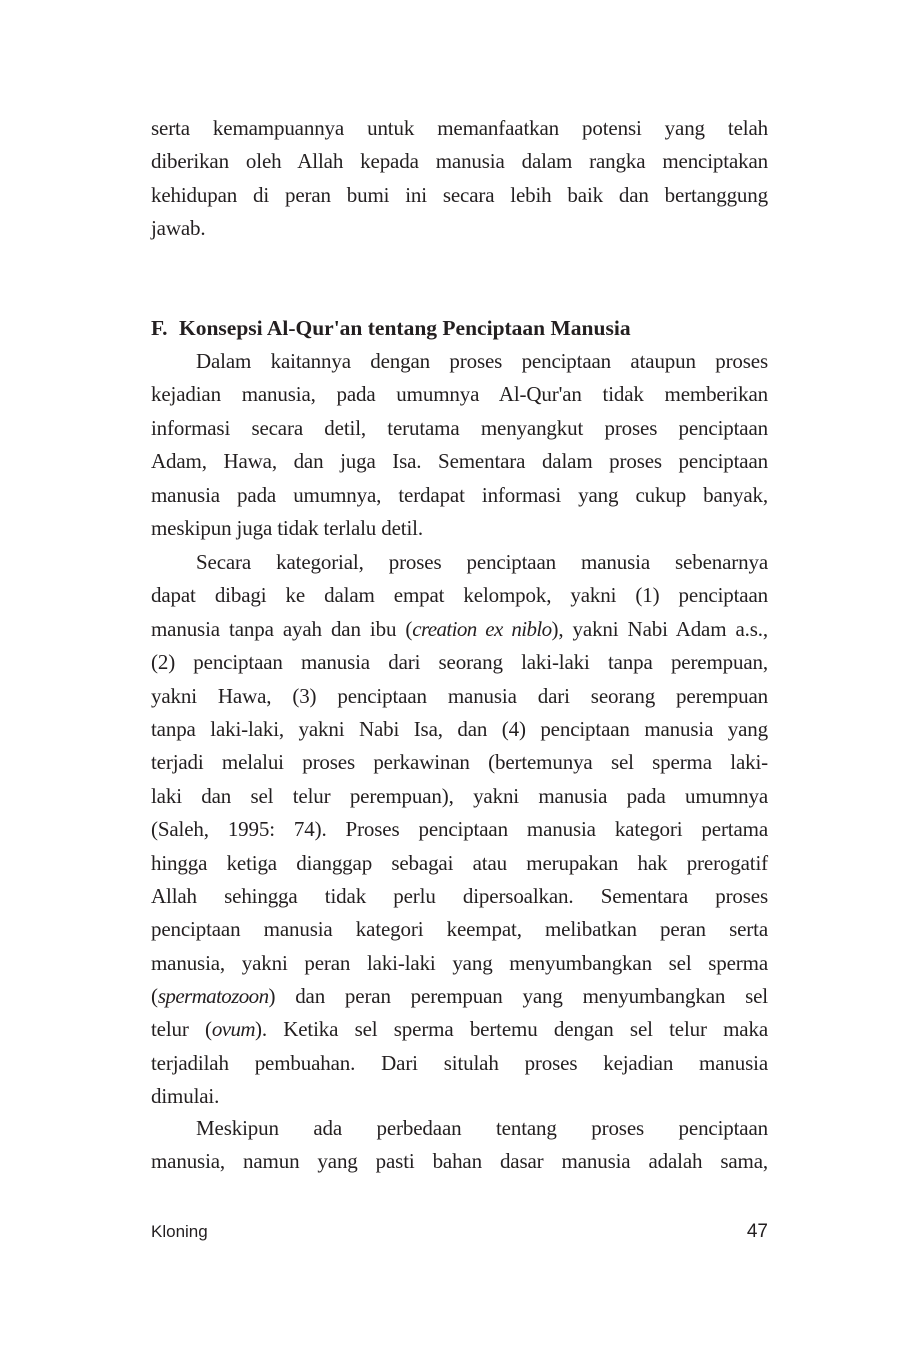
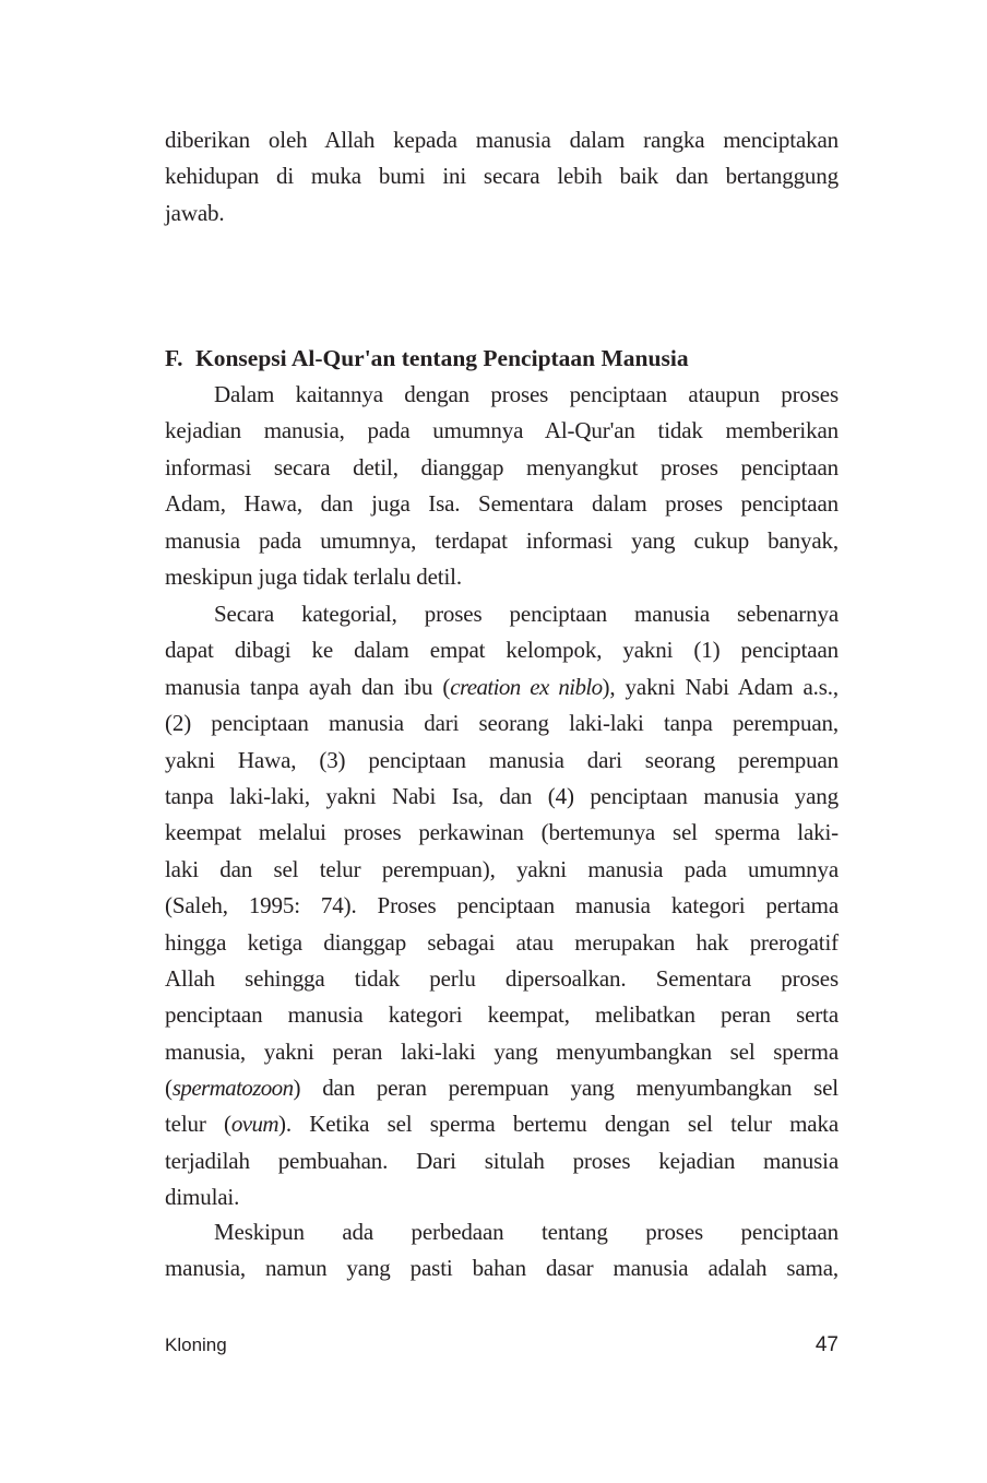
- serta kemampuannya untuk memanfaatkan potensi yang telah
  diberikan oleh Allah kepada manusia dalam rangka menciptakan
- kehidupan di peran bumi ini secara lebih baik dan bertanggung
+ kehidupan di muka bumi ini secara lebih baik dan bertanggung
  jawab.
  F. Konsepsi Al-Qur'an tentang Penciptaan Manusia
  Dalam kaitannya dengan proses penciptaan ataupun proses
  kejadian manusia, pada umumnya Al-Qur'an tidak memberikan
- informasi secara detil, terutama menyangkut proses penciptaan
+ informasi secara detil, dianggap menyangkut proses penciptaan
  Adam, Hawa, dan juga Isa. Sementara dalam proses penciptaan
  manusia pada umumnya, terdapat informasi yang cukup banyak,
  meskipun juga tidak terlalu detil.
  Secara kategorial, proses penciptaan manusia sebenarnya
  dapat dibagi ke dalam empat kelompok, yakni (1) penciptaan
  manusia tanpa ayah dan ibu (creation ex niblo), yakni Nabi Adam a.s.,
  (2) penciptaan manusia dari seorang laki-laki tanpa perempuan,
  yakni Hawa, (3) penciptaan manusia dari seorang perempuan
  tanpa laki-laki, yakni Nabi Isa, dan (4) penciptaan manusia yang
- terjadi melalui proses perkawinan (bertemunya sel sperma laki-
+ keempat melalui proses perkawinan (bertemunya sel sperma laki-
  laki dan sel telur perempuan), yakni manusia pada umumnya
  (Saleh, 1995: 74). Proses penciptaan manusia kategori pertama
  hingga ketiga dianggap sebagai atau merupakan hak prerogatif
  Allah sehingga tidak perlu dipersoalkan. Sementara proses
  penciptaan manusia kategori keempat, melibatkan peran serta
  manusia, yakni peran laki-laki yang menyumbangkan sel sperma
  (spermatozoon) dan peran perempuan yang menyumbangkan sel
  telur (ovum). Ketika sel sperma bertemu dengan sel telur maka
  terjadilah pembuahan. Dari situlah proses kejadian manusia
  dimulai.
  Meskipun ada perbedaan tentang proses penciptaan
  manusia, namun yang pasti bahan dasar manusia adalah sama,
  Kloning
  47
